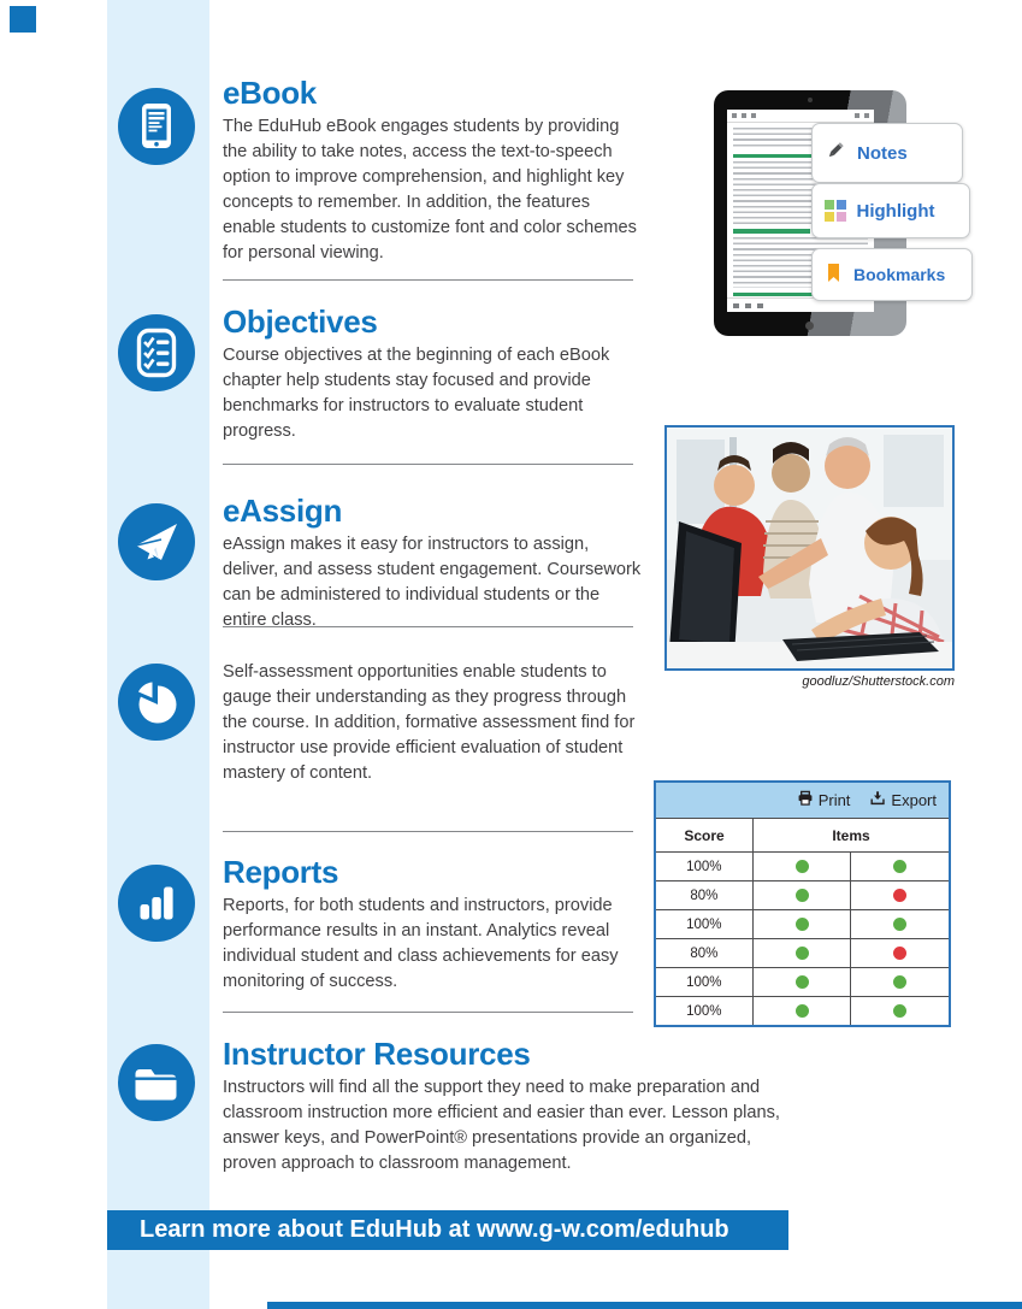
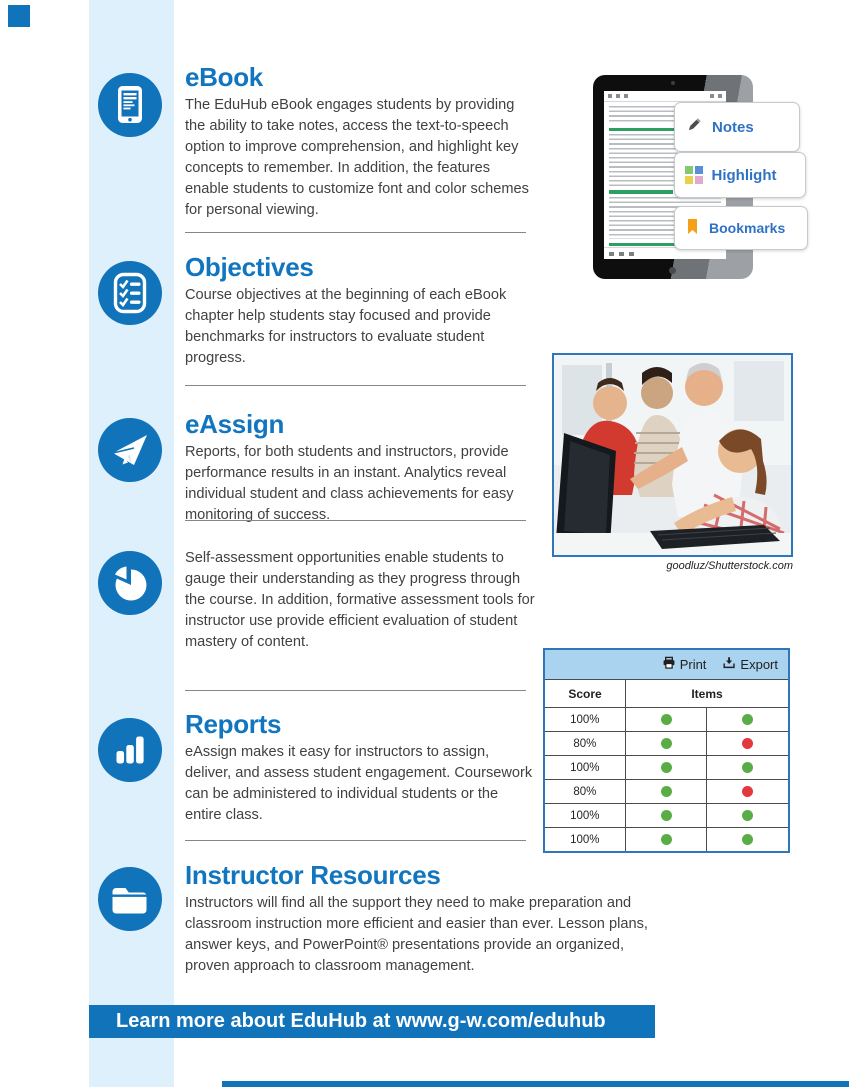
  eBook
  The EduHub eBook engages students by providing the ability to take notes, access the text-to-speech option to improve comprehension, and highlight key concepts to remember. In addition, the features enable students to customize font and color schemes for personal viewing.
  Objectives
  Course objectives at the beginning of each eBook chapter help students stay focused and provide benchmarks for instructors to evaluate student progress.
  eAssign
- eAssign makes it easy for instructors to assign, deliver, and assess student engagement. Coursework can be administered to individual students or the entire class.
+ Reports, for both students and instructors, provide performance results in an instant. Analytics reveal individual student and class achievements for easy monitoring of success.
- Self-assessment opportunities enable students to gauge their understanding as they progress through the course. In addition, formative assessment find for instructor use provide efficient evaluation of student mastery of content.
+ Self-assessment opportunities enable students to gauge their understanding as they progress through the course. In addition, formative assessment tools for instructor use provide efficient evaluation of student mastery of content.
  Reports
- Reports, for both students and instructors, provide performance results in an instant. Analytics reveal individual student and class achievements for easy monitoring of success.
+ eAssign makes it easy for instructors to assign, deliver, and assess student engagement. Coursework can be administered to individual students or the entire class.
  Instructor Resources
  Instructors will find all the support they need to make preparation and classroom instruction more efficient and easier than ever. Lesson plans, answer keys, and PowerPoint® presentations provide an organized, proven approach to classroom management.
  Notes
  Highlight
  Bookmarks
  goodluz/Shutterstock.com
  Print
  Export
  Score
  Items
  100%
  80%
  100%
  80%
  100%
  100%
  Learn more about EduHub at www.g-w.com/eduhub
